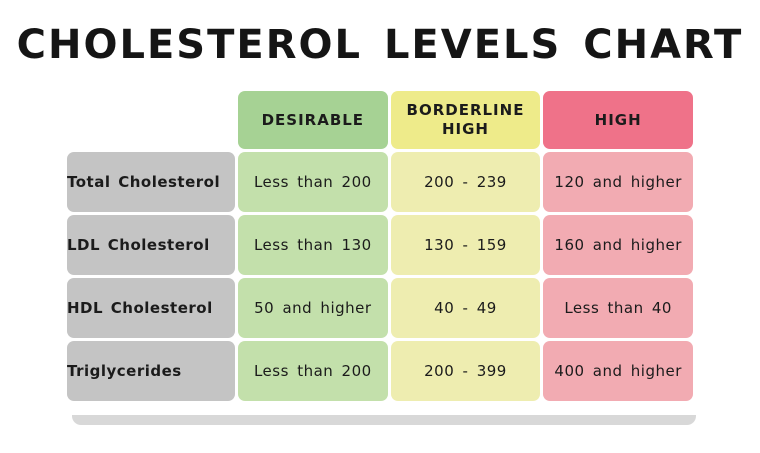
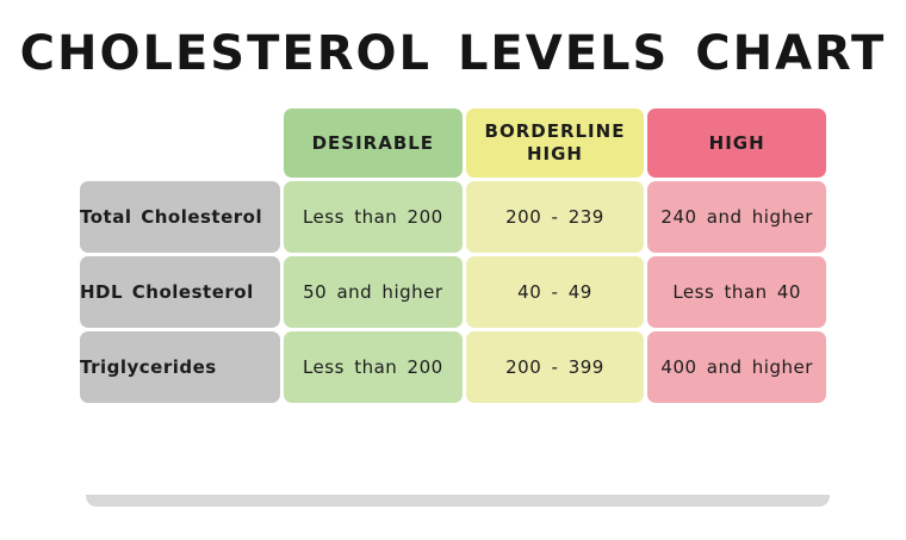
  CHOLESTEROL LEVELS CHART
  	DESIRABLE	BORDERLINE HIGH	HIGH
- Total Cholesterol	Less than 200	200 - 239	120 and higher
+ Total Cholesterol	Less than 200	200 - 239	240 and higher
- LDL Cholesterol	Less than 130	130 - 159	160 and higher
  HDL Cholesterol	50 and higher	40 - 49	Less than 40
  Triglycerides	Less than 200	200 - 399	400 and higher
